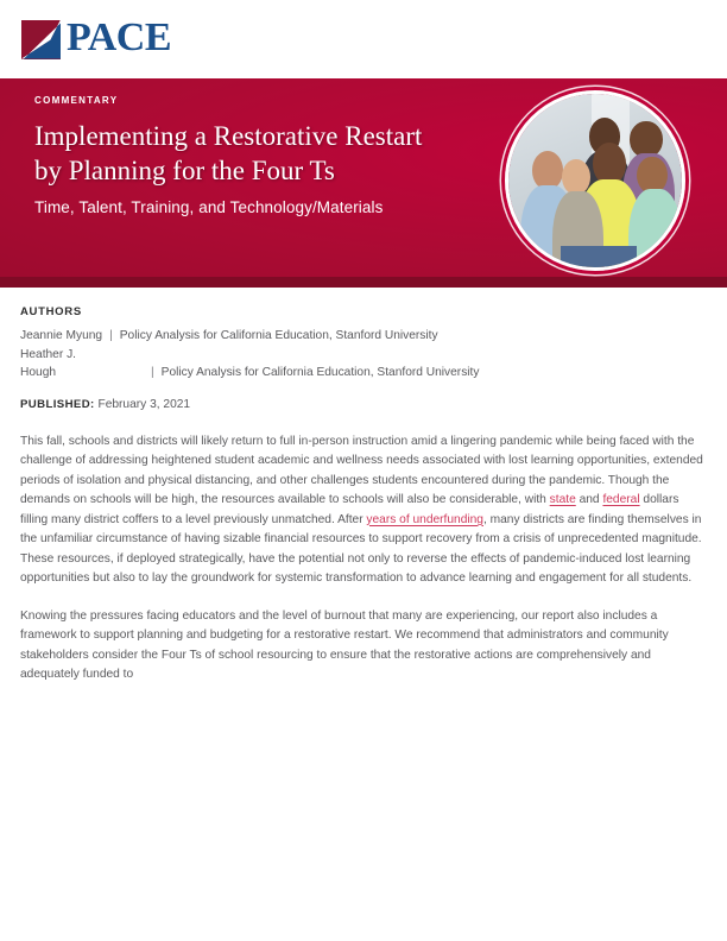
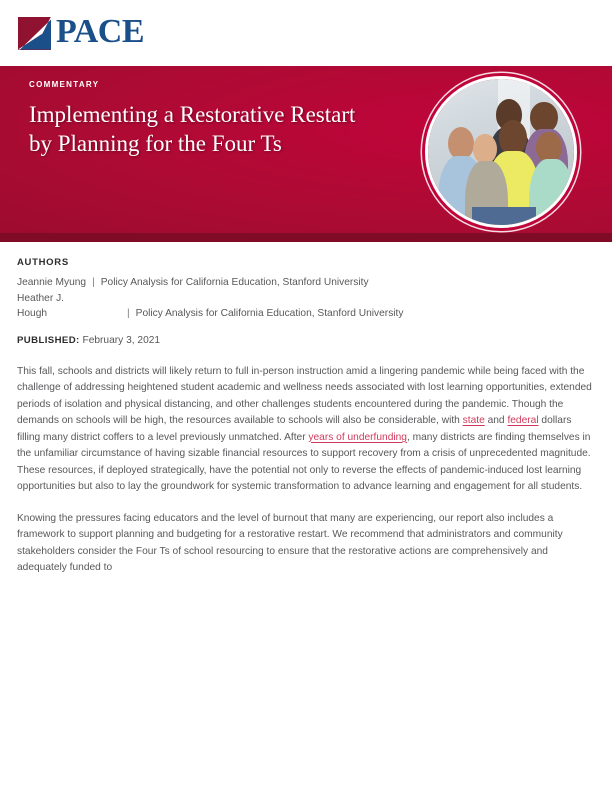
  PACE
  COMMENTARY
  Implementing a Restorative Restart by Planning for the Four Ts
- Time, Talent, Training, and Technology/Materials
  AUTHORS
  Jeannie Myung
  |
  Policy Analysis for California Education, Stanford University
  Heather J.
  Hough
  |
  Policy Analysis for California Education, Stanford University
  PUBLISHED: February 3, 2021
  This fall, schools and districts will likely return to full in-person instruction amid a lingering pandemic while being faced with the challenge of addressing heightened student academic and wellness needs associated with lost learning opportunities, extended periods of isolation and physical distancing, and other challenges students encountered during the pandemic. Though the demands on schools will be high, the resources available to schools will also be considerable, with state and federal dollars filling many district coffers to a level previously unmatched. After years of underfunding, many districts are finding themselves in the unfamiliar circumstance of having sizable financial resources to support recovery from a crisis of unprecedented magnitude. These resources, if deployed strategically, have the potential not only to reverse the effects of pandemic-induced lost learning opportunities but also to lay the groundwork for systemic transformation to advance learning and engagement for all students.
  Knowing the pressures facing educators and the level of burnout that many are experiencing, our report also includes a framework to support planning and budgeting for a restorative restart. We recommend that administrators and community stakeholders consider the Four Ts of school resourcing to ensure that the restorative actions are comprehensively and adequately funded to
